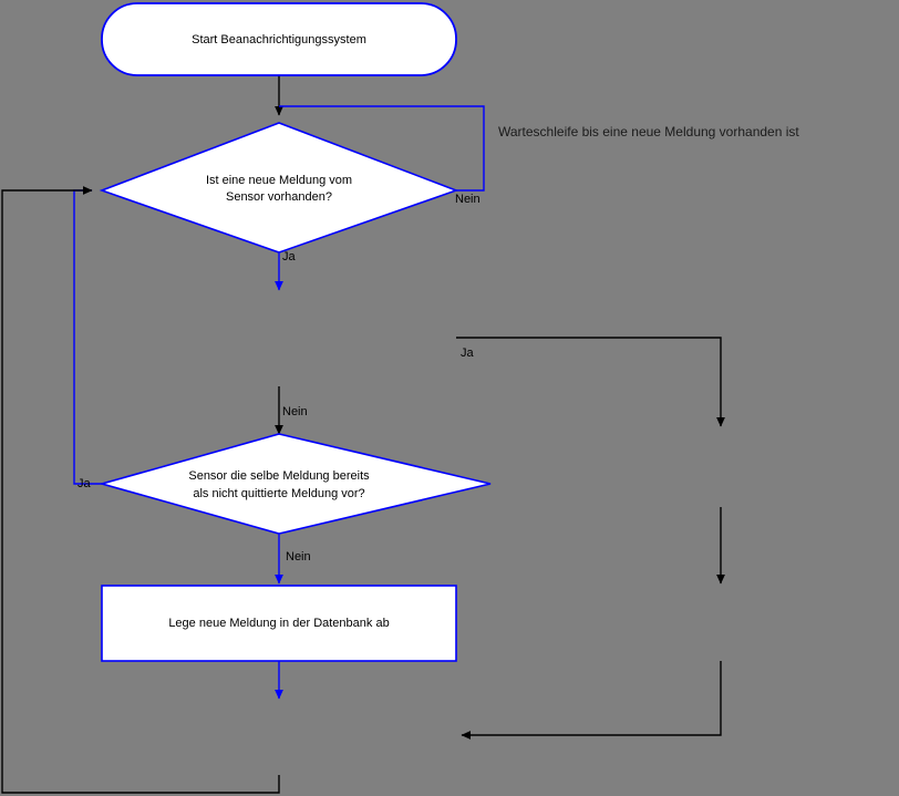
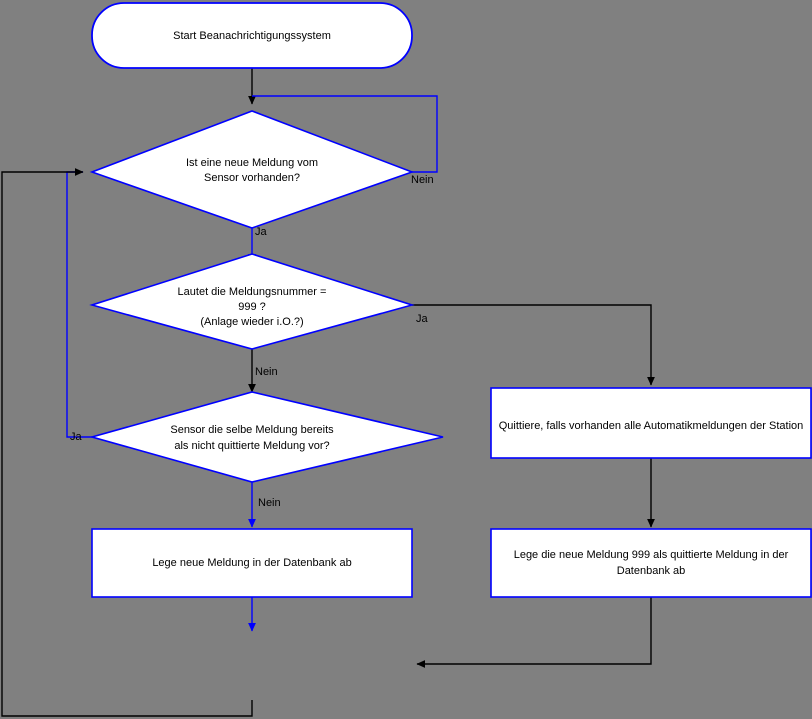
  Start Beanachrichtigungssystem
  Ist eine neue Meldung vom
  Sensor vorhanden?
+ Lautet die Meldungsnummer =
+ 999 ?
+ (Anlage wieder i.O.?)
  Sensor die selbe Meldung bereits
  als nicht quittierte Meldung vor?
  Lege neue Meldung in der Datenbank ab
+ Quittiere, falls vorhanden alle Automatikmeldungen der Station
+ Lege die neue Meldung 999 als quittierte Meldung in der
+ Datenbank ab
  Nein
  Ja
  Ja
  Nein
  Ja
  Nein
- Warteschleife bis eine neue Meldung vorhanden ist
